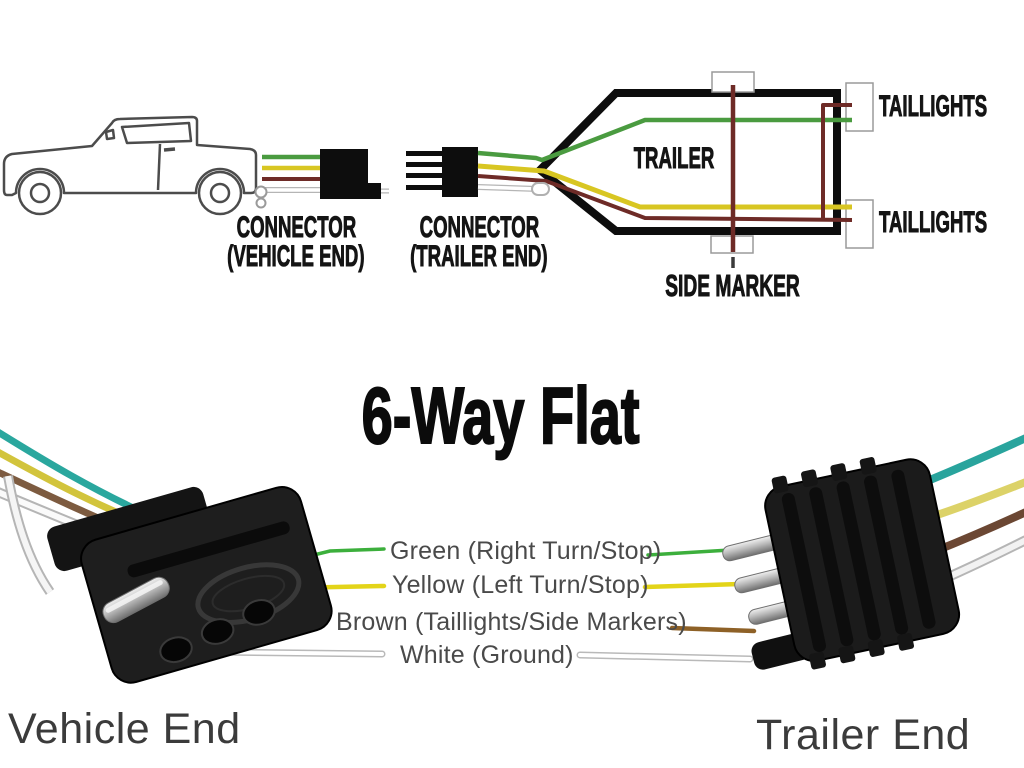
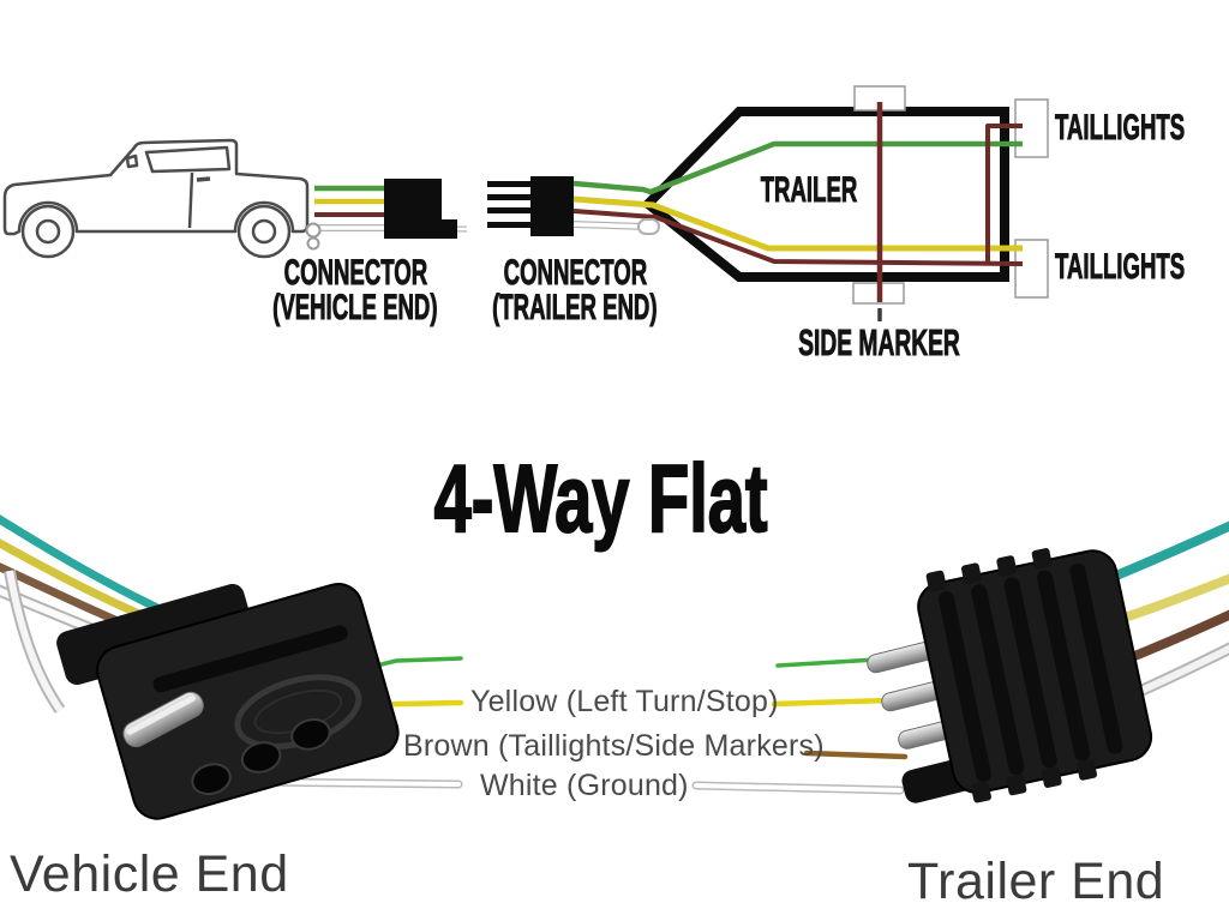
  CONNECTOR
  (VEHICLE END)
  CONNECTOR
  (TRAILER END)
  TRAILER
  SIDE MARKER
  TAILLIGHTS
  TAILLIGHTS
- 6-Way Flat
+ 4-Way Flat
- Green (Right Turn/Stop)
  Yellow (Left Turn/Stop)
  Brown (Taillights/Side Markers)
  White (Ground)
  Vehicle End
  Trailer End
